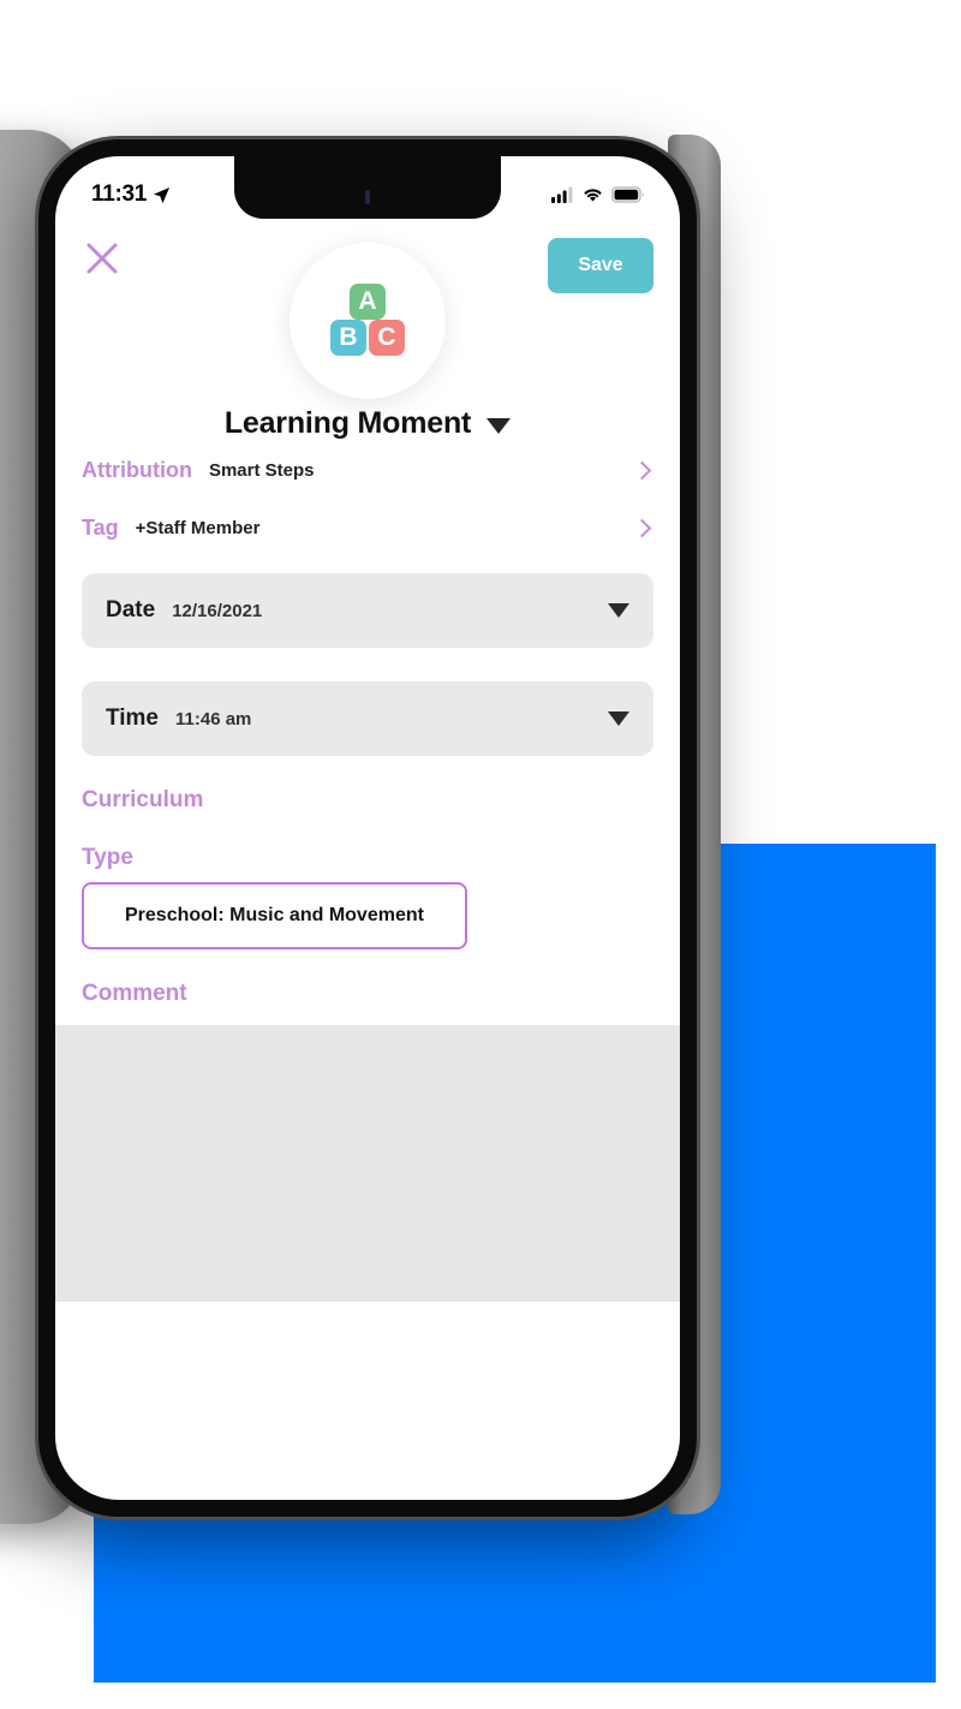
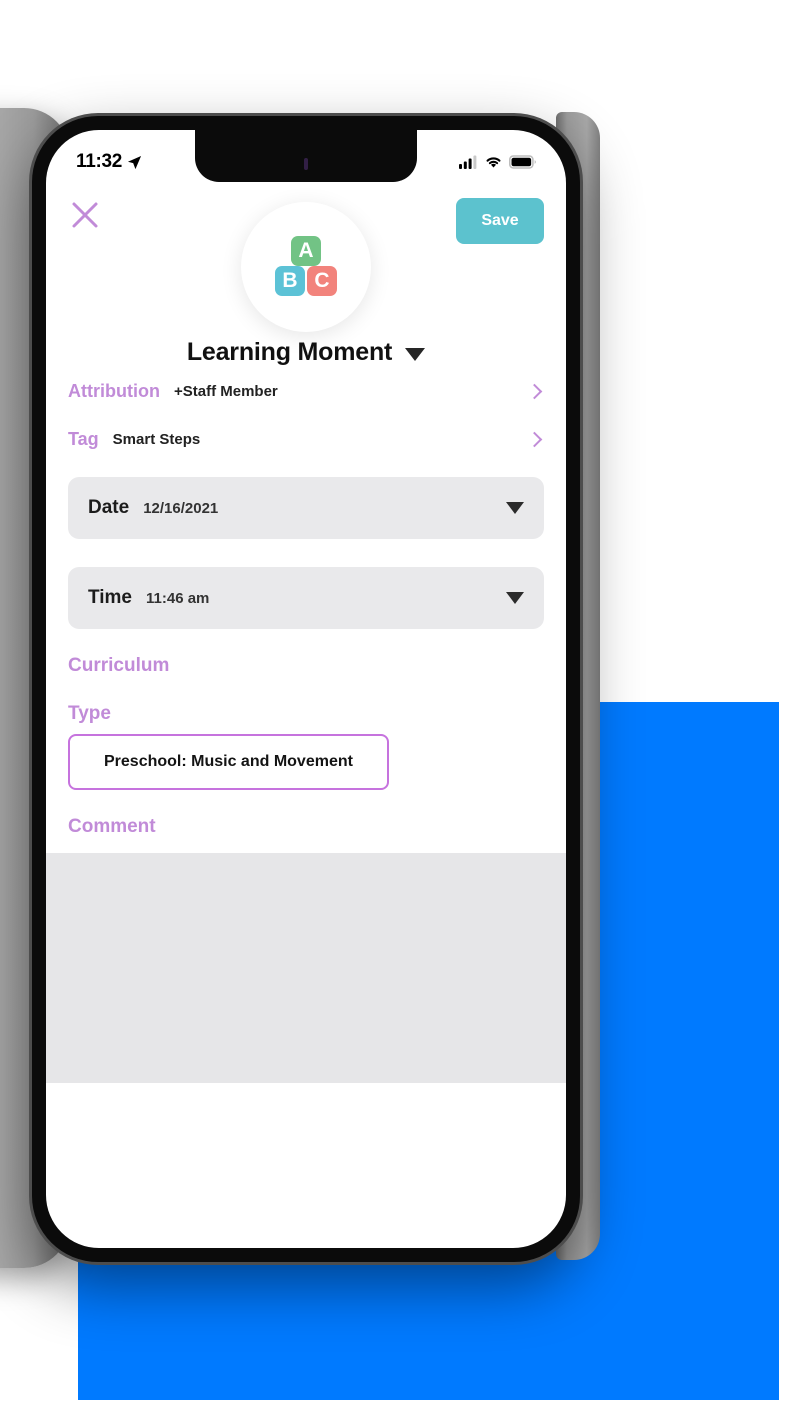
- 11:31
+ 11:32
  Save
  A
  B
  C
  Learning Moment
  Attribution
- Smart Steps
+ +Staff Member
  Tag
- +Staff Member
+ Smart Steps
  Date
  12/16/2021
  Time
  11:46 am
  Curriculum
  Type
  Preschool: Music and Movement
  Comment
